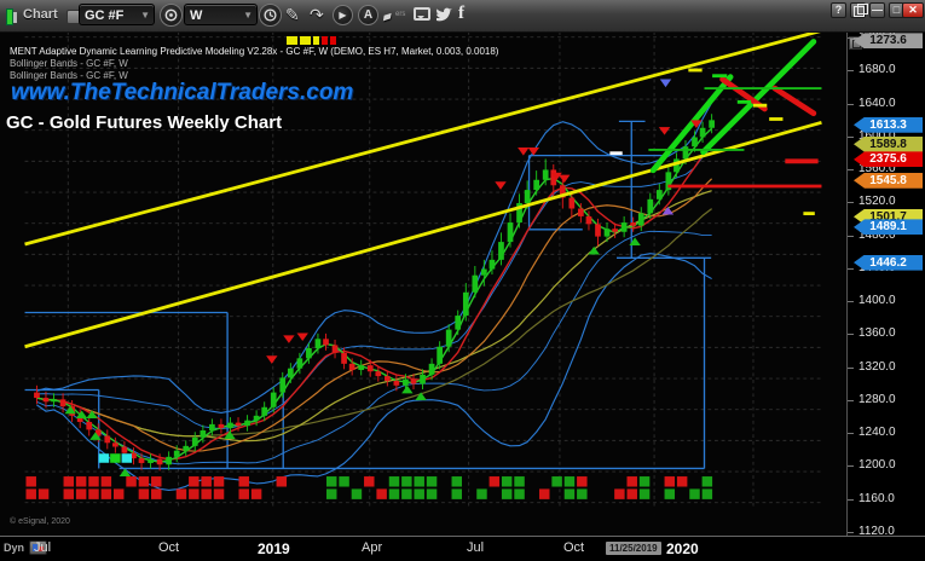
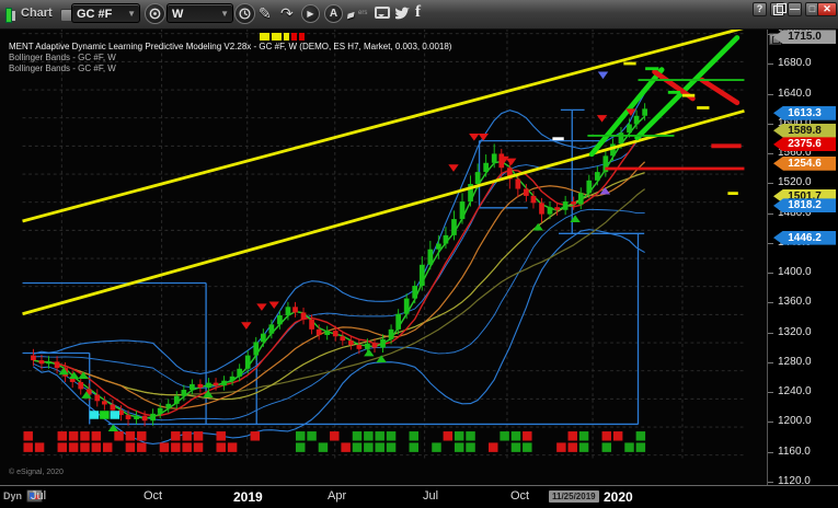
  Chart
  GC #F
  ▼
  W
  ▼
  ✎
  ↷
  ▶
  A
  f
  ?
  —
  □
  ✕
  MENT Adaptive Dynamic Learning Predictive Modeling V2.28x - GC #F, W (DEMO, ES H7, Market, 0.003, 0.0018)
  Bollinger Bands - GC #F, W
  Bollinger Bands - GC #F, W
- www.TheTechnicalTraders.com
- GC - Gold Futures Weekly Chart
  1680.0
  1640.0
  1600.0
  1560.0
  1520.0
  1400.0
  1360.0
  1320.0
  1280.0
  1240.0
  1200.0
  1160.0
  1120.0
- 1273.6
+ 1715.0
  1613.3
  1589.8
  2375.6
- 1545.8
+ 1254.6
  1501.7
- 1489.1
+ 1818.2
  1446.2
  Dyn
  Jul
  Oct
  2019
  Apr
  Jul
  Oct
  2020
  11/25/2019
